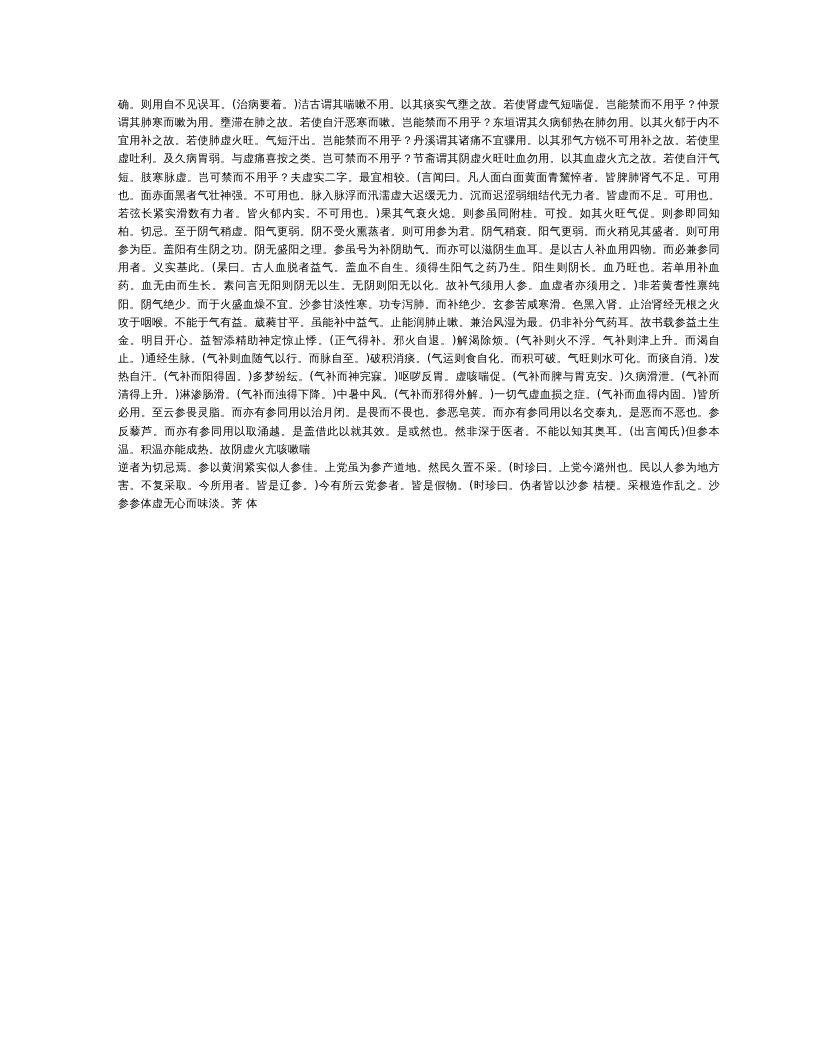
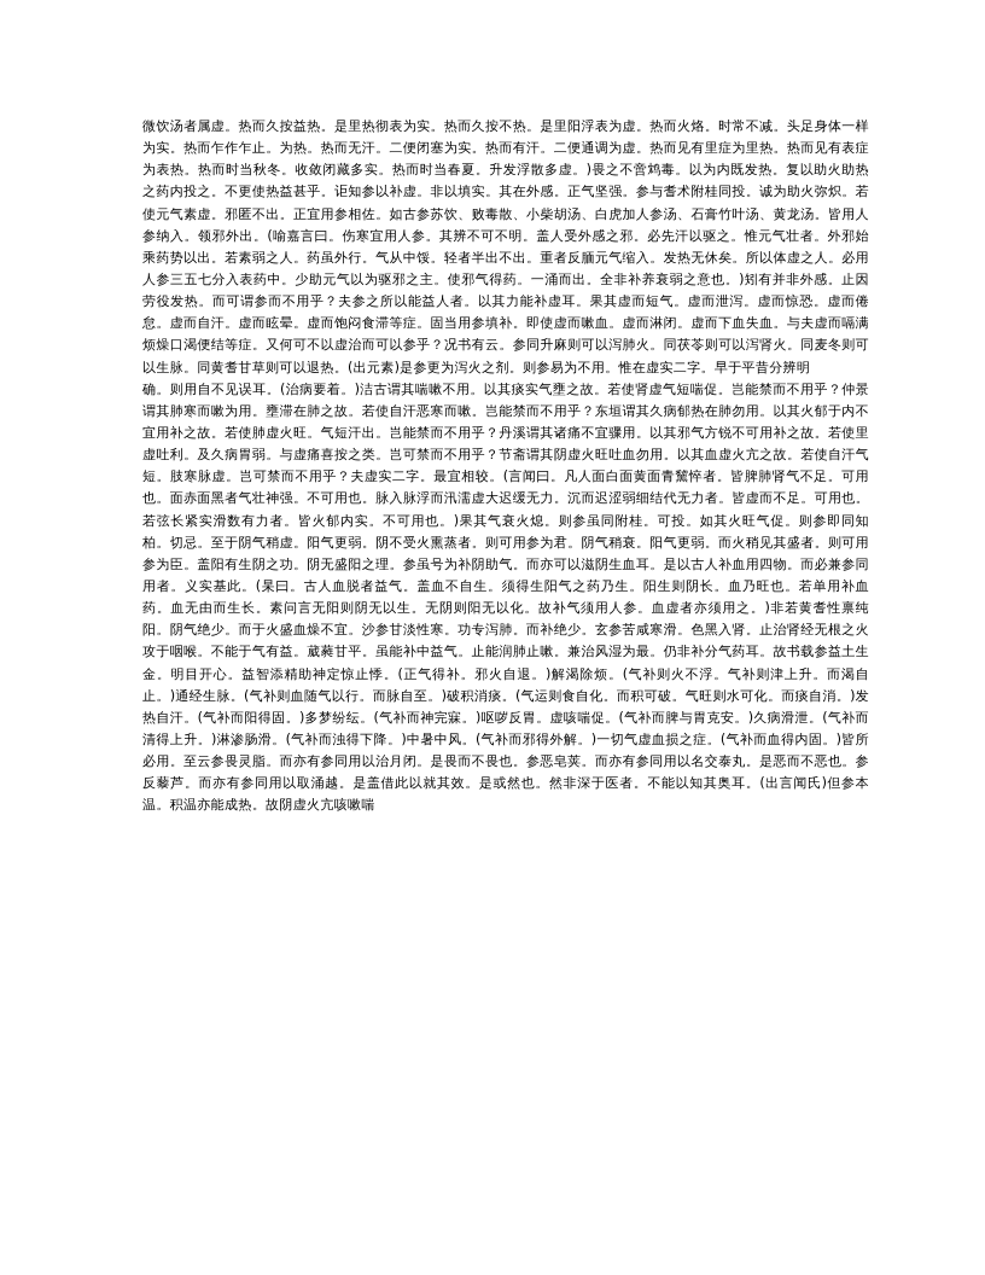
+ 微饮汤者属虚。热而久按益热。是里热彻表为实。热而久按不热。是里阳浮表为虚。热而火烙。时常不减。头足身体一样为实。热而乍作乍止。为热。热而无汗。二便闭塞为实。热而有汗。二便通调为虚。热而见有里症为里热。热而见有表症为表热。热而时当秋冬。收敛闭藏多实。热而时当春夏。升发浮散多虚。)畏之不啻鸩毒。以为内既发热。复以助火助热之药内投之。不更使热益甚乎。讵知参以补虚。非以填实。其在外感。正气坚强。参与耆术附桂同投。诚为助火弥炽。若使元气素虚。邪匿不出。正宜用参相佐。如古参苏饮、败毒散、小柴胡汤、白虎加人参汤、石膏竹叶汤、黄龙汤。皆用人参纳入。领邪外出。(喻嘉言曰。伤寒宜用人参。其辨不可不明。盖人受外感之邪。必先汗以驱之。惟元气壮者。外邪始乘药势以出。若素弱之人。药虽外行。气从中馁。轻者半出不出。重者反腼元气缩入。发热无休矣。所以体虚之人。必用人参三五七分入表药中。少助元气以为驱邪之主。使邪气得药。一涌而出。全非补养衰弱之意也。)矧有并非外感。止因劳役发热。而可谓参而不用乎？夫参之所以能益人者。以其力能补虚耳。果其虚而短气。虚而泄泻。虚而惊恐。虚而倦怠。虚而自汗。虚而眩晕。虚而饱闷食滞等症。固当用参填补。即使虚而嗽血。虚而淋闭。虚而下血失血。与夫虚而嗝满烦燥口渴便结等症。又何可不以虚治而可以参乎？况书有云。参同升麻则可以泻肺火。同茯苓则可以泻肾火。同麦冬则可以生脉。同黄耆甘草则可以退热。(出元素)是参更为泻火之剂。则参易为不用。惟在虚实二字。早于平昔分辨明
  确。则用自不见误耳。(治病要着。)洁古谓其喘嗽不用。以其痰实气壅之故。若使肾虚气短喘促。岂能禁而不用乎？仲景谓其肺寒而嗽为用。壅滞在肺之故。若使自汗恶寒而嗽。岂能禁而不用乎？东垣谓其久病郁热在肺勿用。以其火郁于内不宜用补之故。若使肺虚火旺。气短汗出。岂能禁而不用乎？丹溪谓其诸痛不宜骤用。以其邪气方锐不可用补之故。若使里虚吐利。及久病胃弱。与虚痛喜按之类。岂可禁而不用乎？节斋谓其阴虚火旺吐血勿用。以其血虚火亢之故。若使自汗气短。肢寒脉虚。岂可禁而不用乎？夫虚实二字。最宜相较。(言闻曰。凡人面白面黄面青黧悴者。皆脾肺肾气不足。可用也。面赤面黑者气壮神强。不可用也。脉入脉浮而汛濡虚大迟缓无力。沉而迟涩弱细结代无力者。皆虚而不足。可用也。若弦长紧实滑数有力者。皆火郁内实。不可用也。)果其气衰火熄。则参虽同附桂。可投。如其火旺气促。则参即同知柏。切忌。至于阴气稍虚。阳气更弱。阴不受火熏蒸者。则可用参为君。阴气稍衰。阳气更弱。而火稍见其盛者。则可用参为臣。盖阳有生阴之功。阴无盛阳之理。参虽号为补阴助气。而亦可以滋阴生血耳。是以古人补血用四物。而必兼参同用者。义实基此。(杲曰。古人血脱者益气。盖血不自生。须得生阳气之药乃生。阳生则阴长。血乃旺也。若单用补血药。血无由而生长。素问言无阳则阴无以生。无阴则阳无以化。故补气须用人参。血虚者亦须用之。)非若黄耆性禀纯阳。阴气绝少。而于火盛血燥不宜。沙参甘淡性寒。功专泻肺。而补绝少。玄参苦咸寒滑。色黑入肾。止治肾经无根之火攻于咽喉。不能于气有益。葳蕤甘平。虽能补中益气。止能润肺止嗽。兼治风湿为最。仍非补分气药耳。故书载参益土生金。明目开心。益智添精助神定惊止悸。(正气得补。邪火自退。)解渴除烦。(气补则火不浮。气补则津上升。而渴自止。)通经生脉。(气补则血随气以行。而脉自至。)破积消痰。(气运则食自化。而积可破。气旺则水可化。而痰自消。)发热自汗。(气补而阳得固。)多梦纷纭。(气补而神完寐。)呕哕反胃。虚咳喘促。(气补而脾与胃克安。)久病滑泄。(气补而清得上升。)淋渗肠滑。(气补而浊得下降。)中暑中风。(气补而邪得外解。)一切气虚血损之症。(气补而血得内固。)皆所必用。至云参畏灵脂。而亦有参同用以治月闭。是畏而不畏也。参恶皂荚。而亦有参同用以名交泰丸。是恶而不恶也。参反藜芦。而亦有参同用以取涌越。是盖借此以就其效。是或然也。然非深于医者。不能以知其奥耳。(出言闻氏)但参本温。积温亦能成热。故阴虚火亢咳嗽喘
- 逆者为切忌焉。参以黄润紧实似人参佳。上党虽为参产道地。然民久置不采。(时珍曰。上党今潞州也。民以人参为地方害。不复采取。今所用者。皆是辽参。)今有所云党参者。皆是假物。(时珍曰。伪者皆以沙参 桔梗。采根造作乱之。沙参参体虚无心而味淡。荠 体
